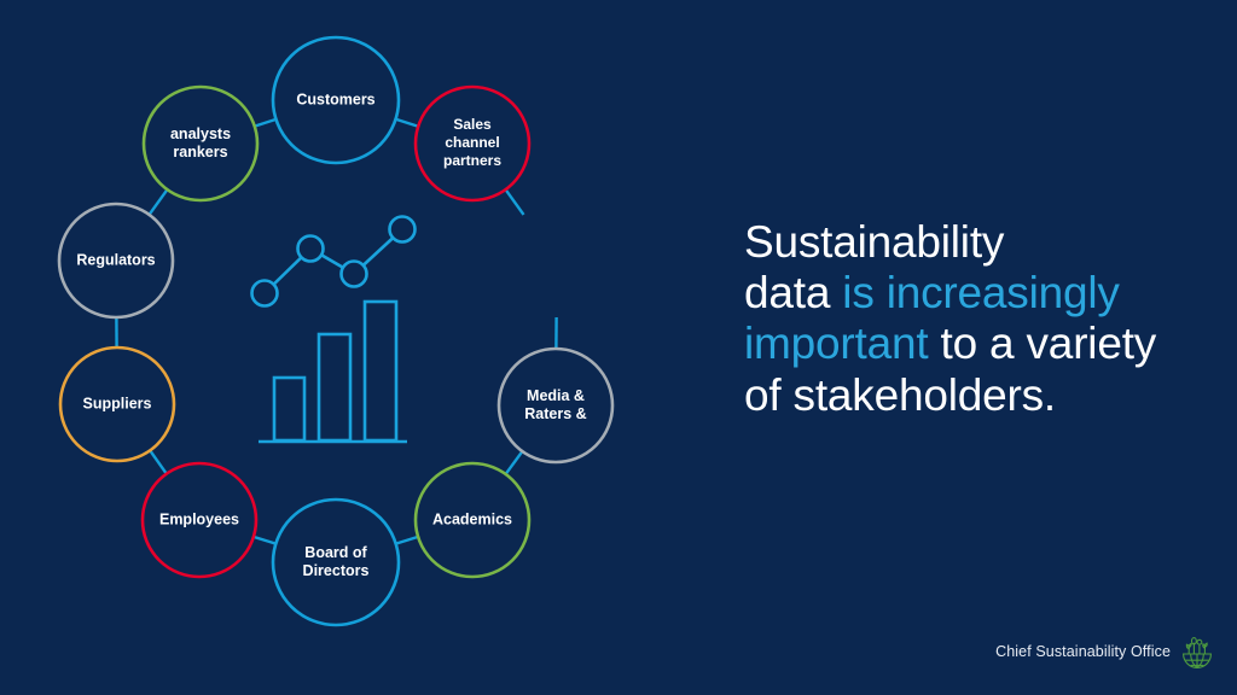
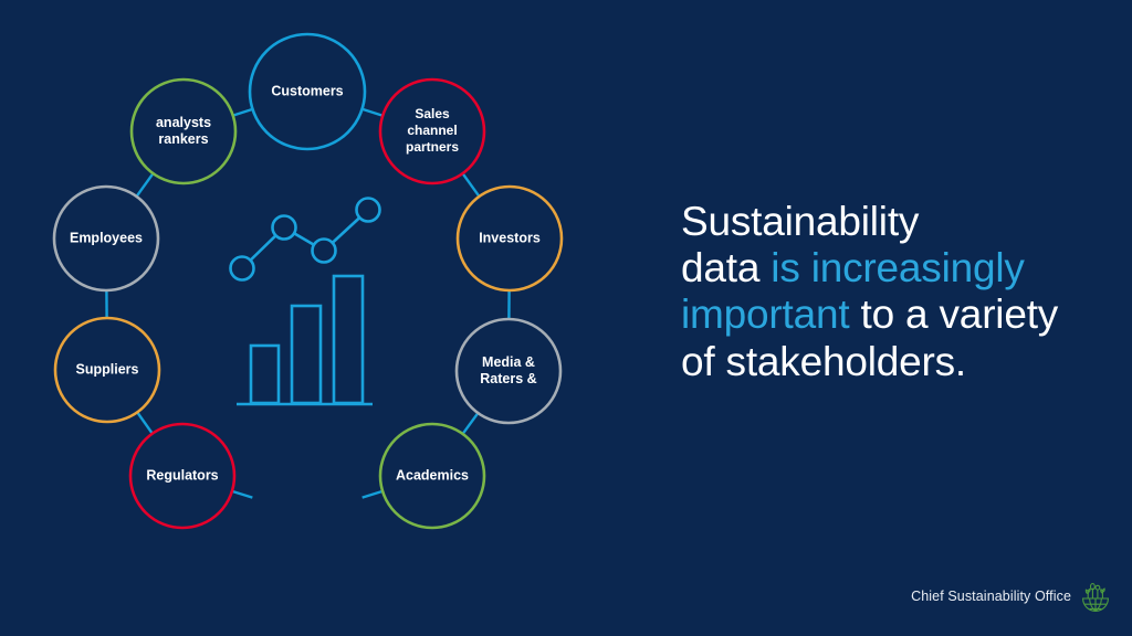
  Customers
  Sales
  channel
  partners
+ Investors
  Media &
  Raters &
  Academics
- Board of
- Directors
- Employees
+ Regulators
  Suppliers
- Regulators
+ Employees
  analysts
  rankers
  Sustainability
  data is increasingly
  important to a variety
  of stakeholders.
  Chief Sustainability Office
